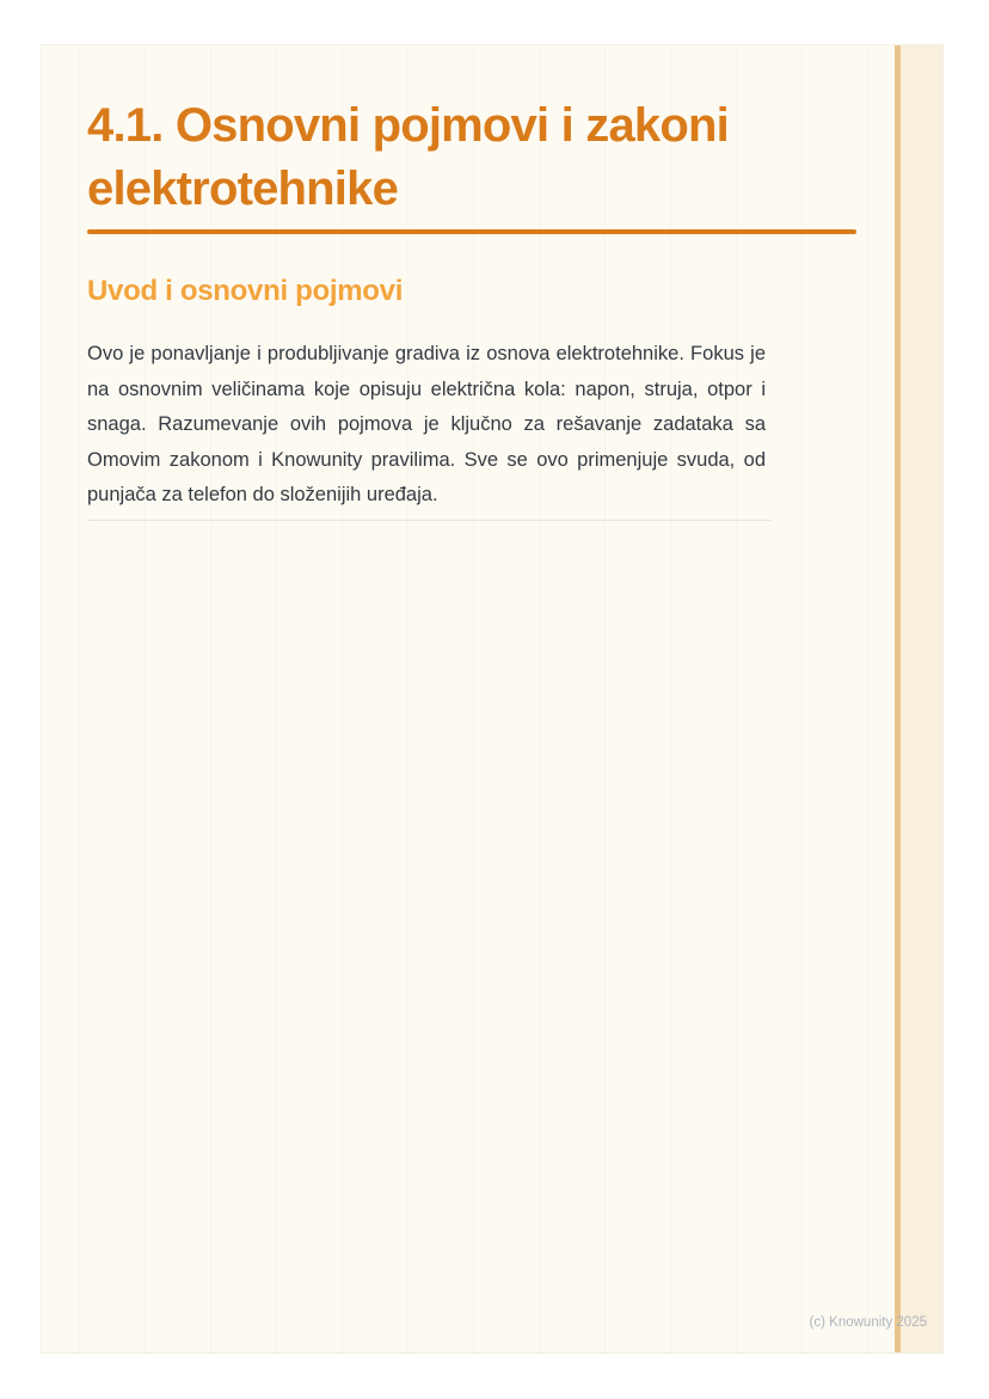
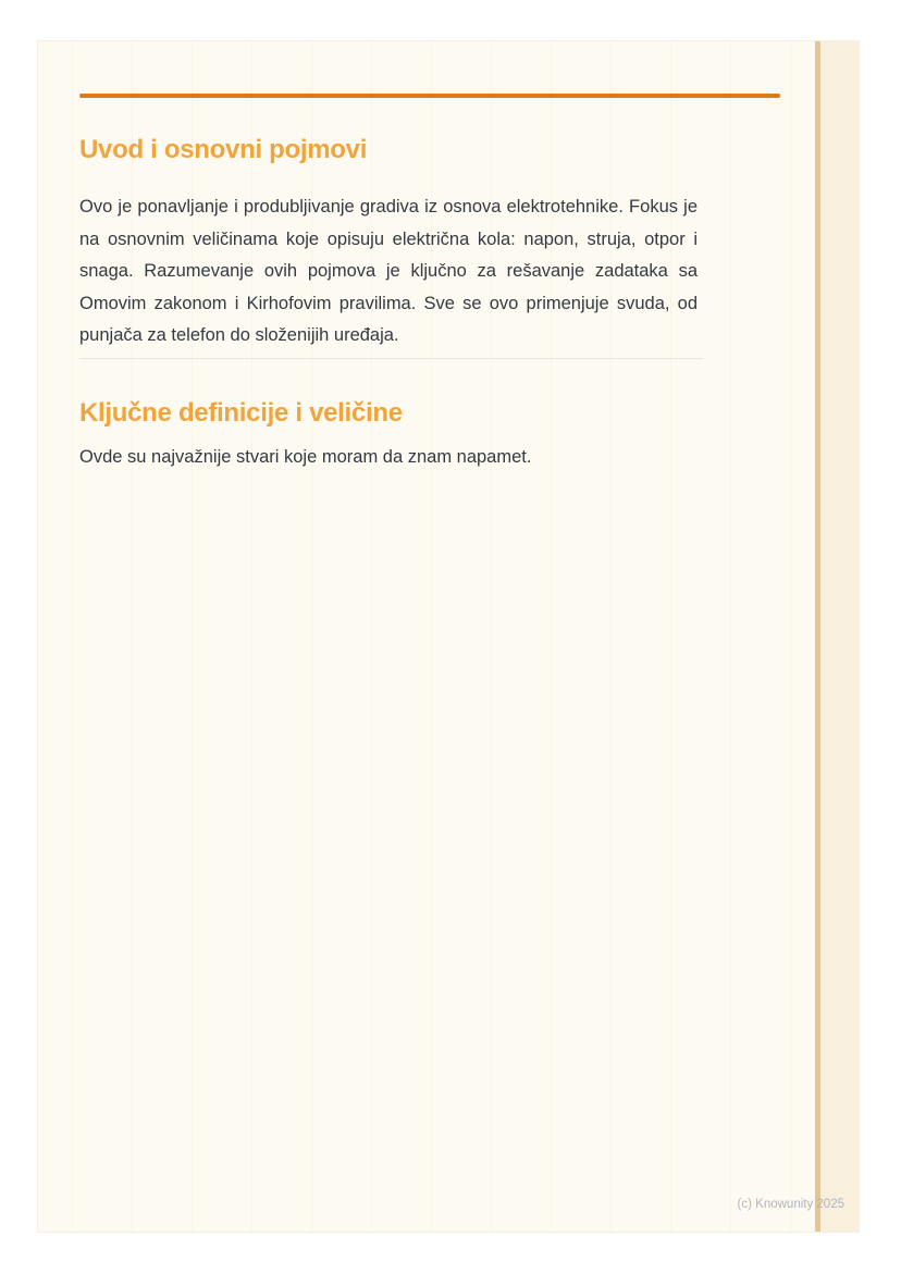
- 4.1. Osnovni pojmovi i zakoni elektrotehnike
  Uvod i osnovni pojmovi
- Ovo je ponavljanje i produbljivanje gradiva iz osnova elektrotehnike. Fokus je na osnovnim veličinama koje opisuju električna kola: napon, struja, otpor i snaga. Razumevanje ovih pojmova je ključno za rešavanje zadataka sa Omovim zakonom i Knowunity pravilima. Sve se ovo primenjuje svuda, od punjača za telefon do složenijih uređaja.
+ Ovo je ponavljanje i produbljivanje gradiva iz osnova elektrotehnike. Fokus je na osnovnim veličinama koje opisuju električna kola: napon, struja, otpor i snaga. Razumevanje ovih pojmova je ključno za rešavanje zadataka sa Omovim zakonom i Kirhofovim pravilima. Sve se ovo primenjuje svuda, od punjača za telefon do složenijih uređaja.
+ Ključne definicije i veličine
+ Ovde su najvažnije stvari koje moram da znam napamet.
  (c) Knowunity 2025
